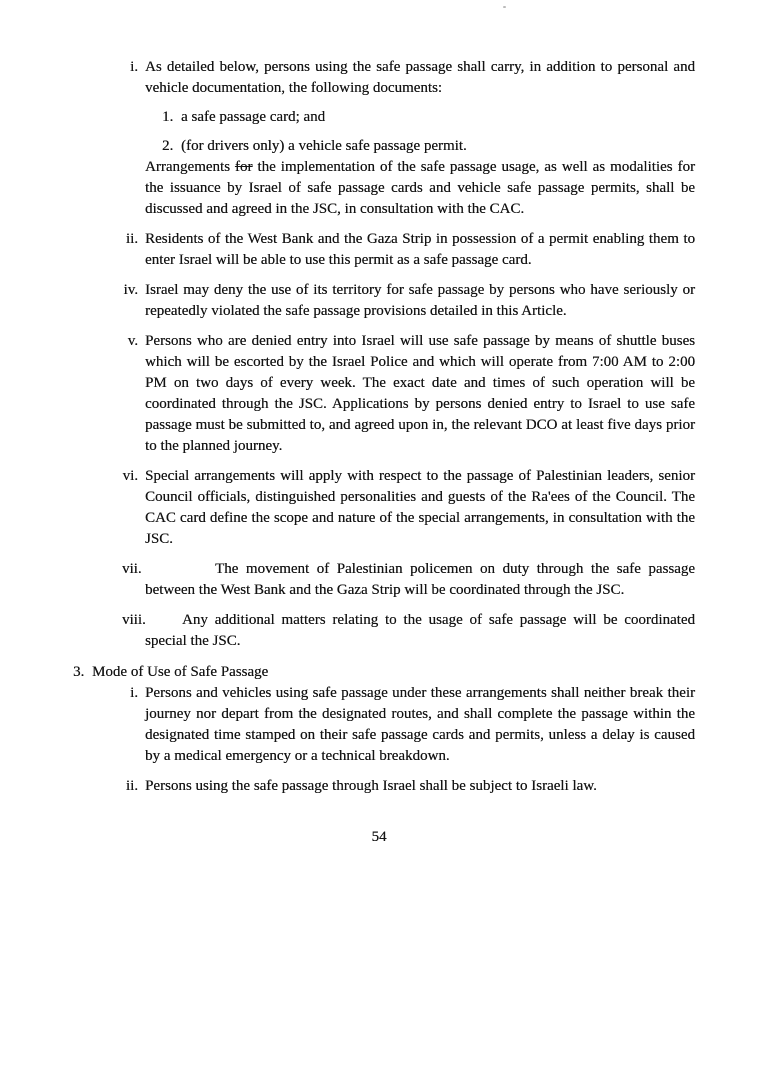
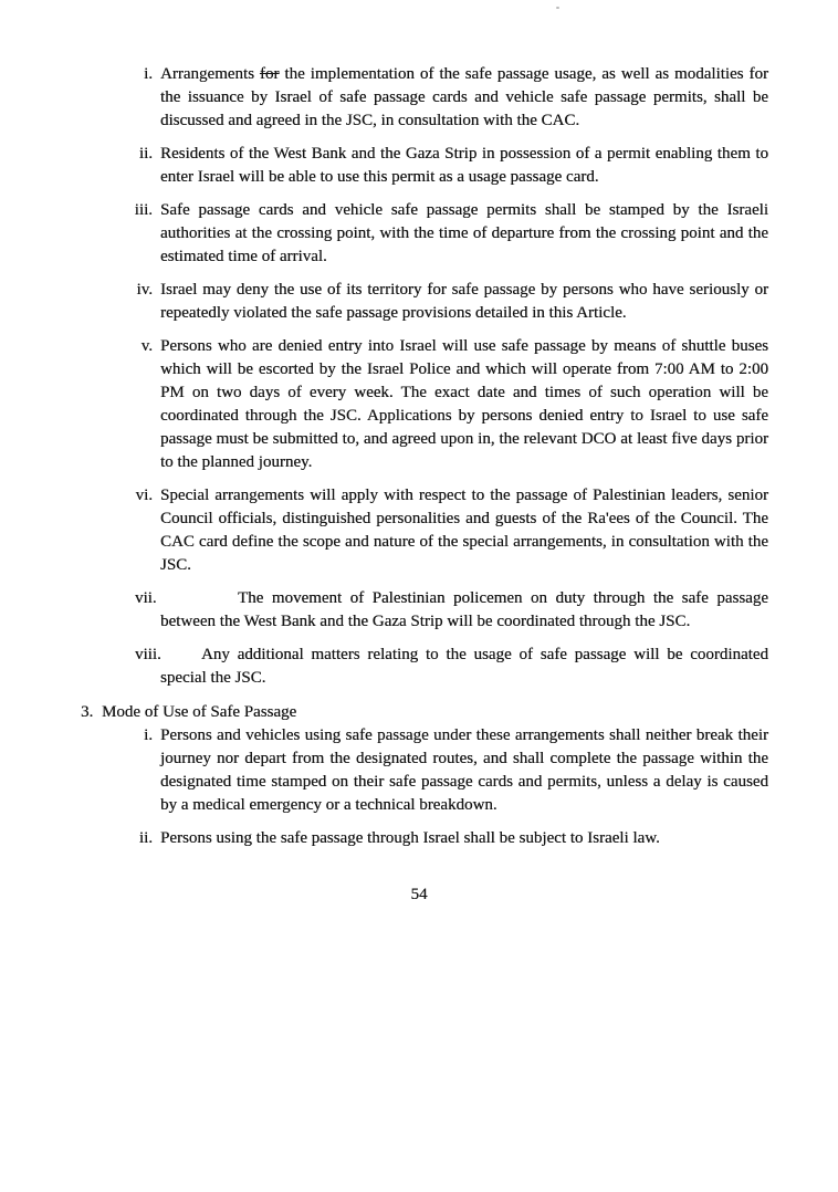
  i.
- As detailed below, persons using the safe passage shall carry, in addition to personal and vehicle documentation, the following documents:
- 1.
- a safe passage card; and
- 2.
- (for drivers only) a vehicle safe passage permit.
  Arrangements for the implementation of the safe passage usage, as well as modalities for the issuance by Israel of safe passage cards and vehicle safe passage permits, shall be discussed and agreed in the JSC, in consultation with the CAC.
  ii.
- Residents of the West Bank and the Gaza Strip in possession of a permit enabling them to enter Israel will be able to use this permit as a safe passage card.
+ Residents of the West Bank and the Gaza Strip in possession of a permit enabling them to enter Israel will be able to use this permit as a usage passage card.
+ iii.
+ Safe passage cards and vehicle safe passage permits shall be stamped by the Israeli authorities at the crossing point, with the time of departure from the crossing point and the estimated time of arrival.
  iv.
  Israel may deny the use of its territory for safe passage by persons who have seriously or repeatedly violated the safe passage provisions detailed in this Article.
  v.
  Persons who are denied entry into Israel will use safe passage by means of shuttle buses which will be escorted by the Israel Police and which will operate from 7:00 AM to 2:00 PM on two days of every week. The exact date and times of such operation will be coordinated through the JSC. Applications by persons denied entry to Israel to use safe passage must be submitted to, and agreed upon in, the relevant DCO at least five days prior to the planned journey.
  vi.
  Special arrangements will apply with respect to the passage of Palestinian leaders, senior Council officials, distinguished personalities and guests of the Ra'ees of the Council. The CAC card define the scope and nature of the special arrangements, in consultation with the JSC.
  vii.
  The movement of Palestinian policemen on duty through the safe passage between the West Bank and the Gaza Strip will be coordinated through the JSC.
  viii.
  Any additional matters relating to the usage of safe passage will be coordinated special the JSC.
  3. Mode of Use of Safe Passage
  i.
  Persons and vehicles using safe passage under these arrangements shall neither break their journey nor depart from the designated routes, and shall complete the passage within the designated time stamped on their safe passage cards and permits, unless a delay is caused by a medical emergency or a technical breakdown.
  ii.
  Persons using the safe passage through Israel shall be subject to Israeli law.
  54
